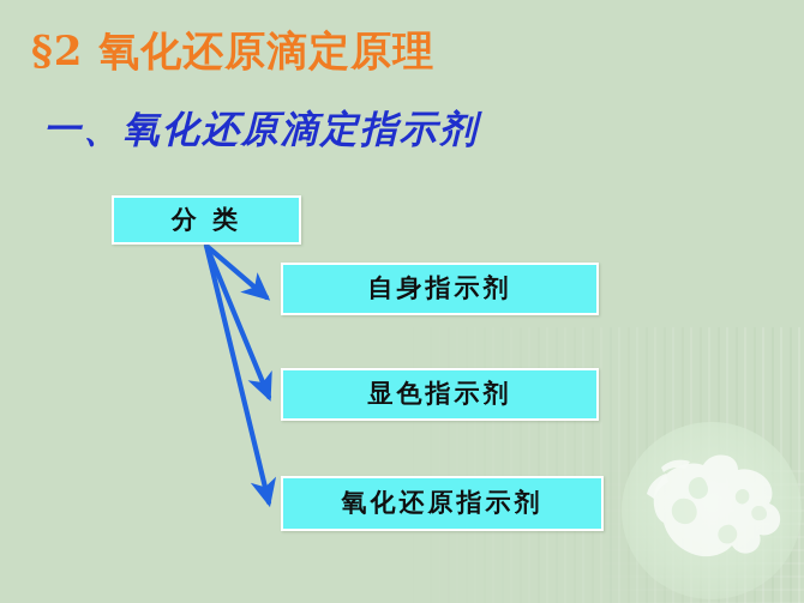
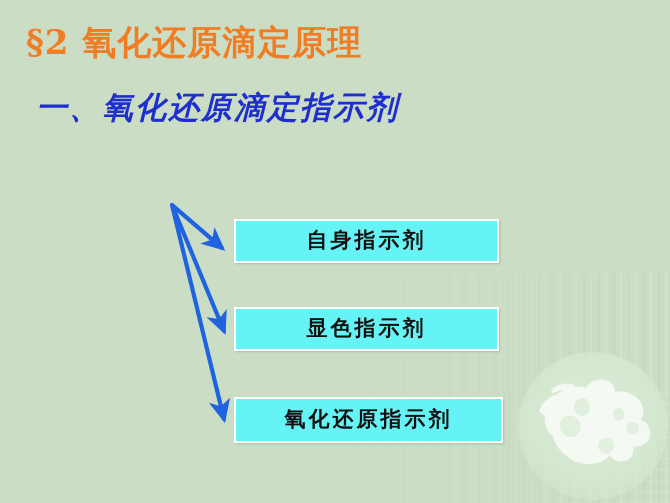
  §2 氧化还原滴定原理
  一、氧化还原滴定指示剂
- 分 类
  自身指示剂
  显色指示剂
  氧化还原指示剂
